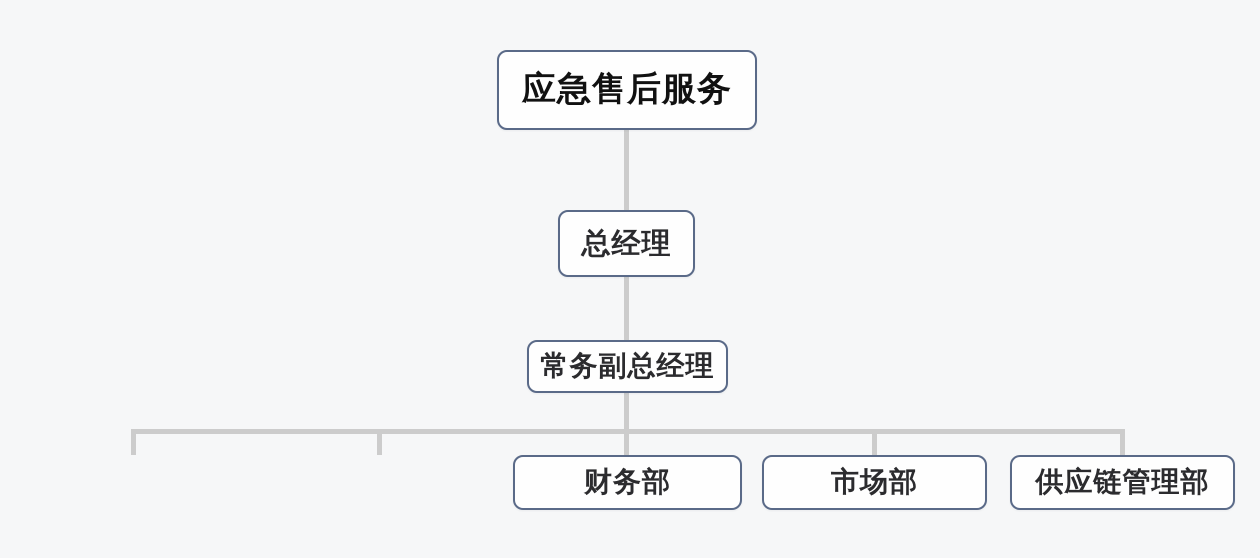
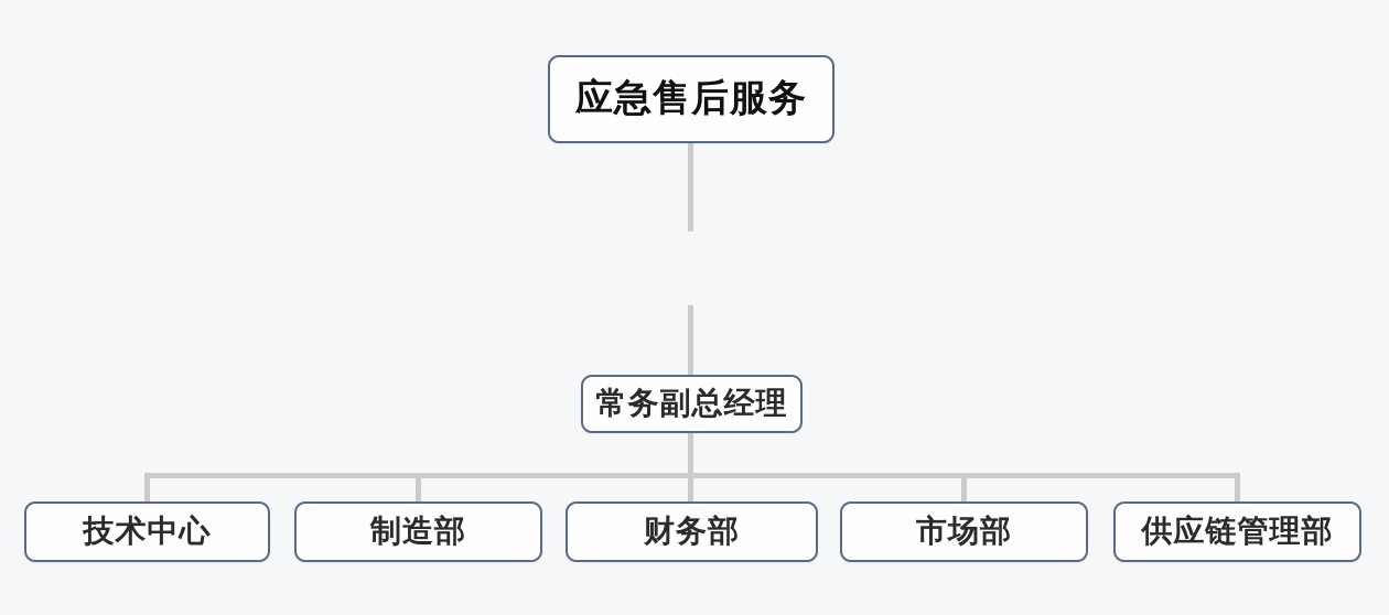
  应急售后服务
- 总经理
  常务副总经理
+ 技术中心
+ 制造部
  财务部
  市场部
  供应链管理部
